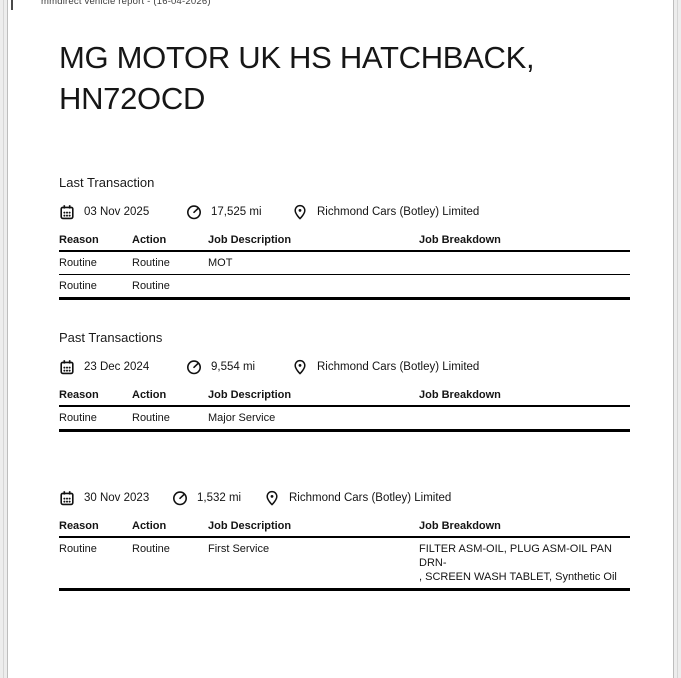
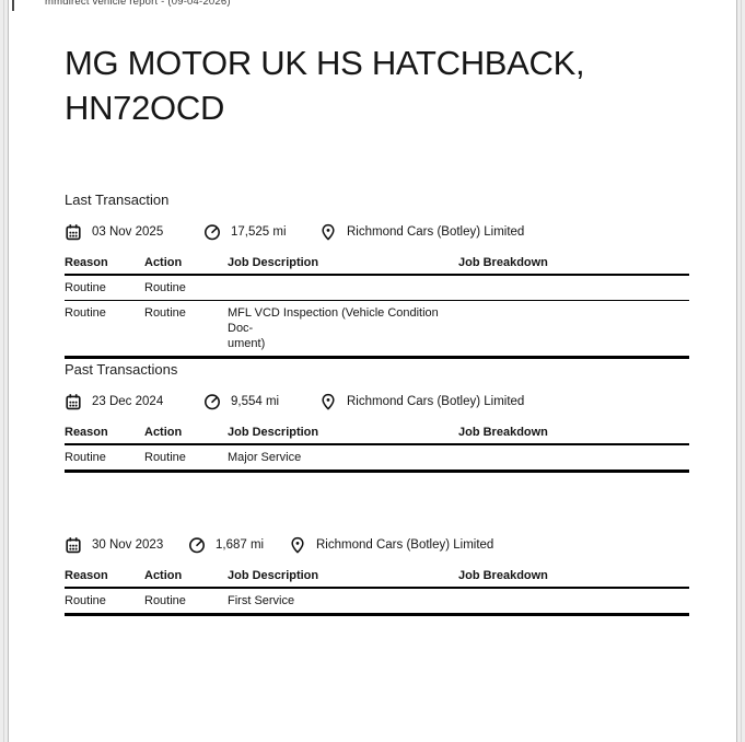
- mmdirect vehicle report - (16-04-2026)
+ mmdirect vehicle report - (09-04-2026)
  MG MOTOR UK HS HATCHBACK, HN72OCD
  Last Transaction
  03 Nov 2025
  17,525 mi
  Richmond Cars (Botley) Limited
  Reason
  Action
  Job Description
  Job Breakdown
  Routine
  Routine
- MOT
  Routine
  Routine
+ MFL VCD Inspection (Vehicle Condition Doc-
+ ument)
  Past Transactions
  23 Dec 2024
  9,554 mi
  Richmond Cars (Botley) Limited
  Reason
  Action
  Job Description
  Job Breakdown
  Routine
  Routine
  Major Service
  30 Nov 2023
- 1,532 mi
+ 1,687 mi
  Richmond Cars (Botley) Limited
  Reason
  Action
  Job Description
  Job Breakdown
  Routine
  Routine
  First Service
- FILTER ASM-OIL, PLUG ASM-OIL PAN DRN-
- , SCREEN WASH TABLET, Synthetic Oil
